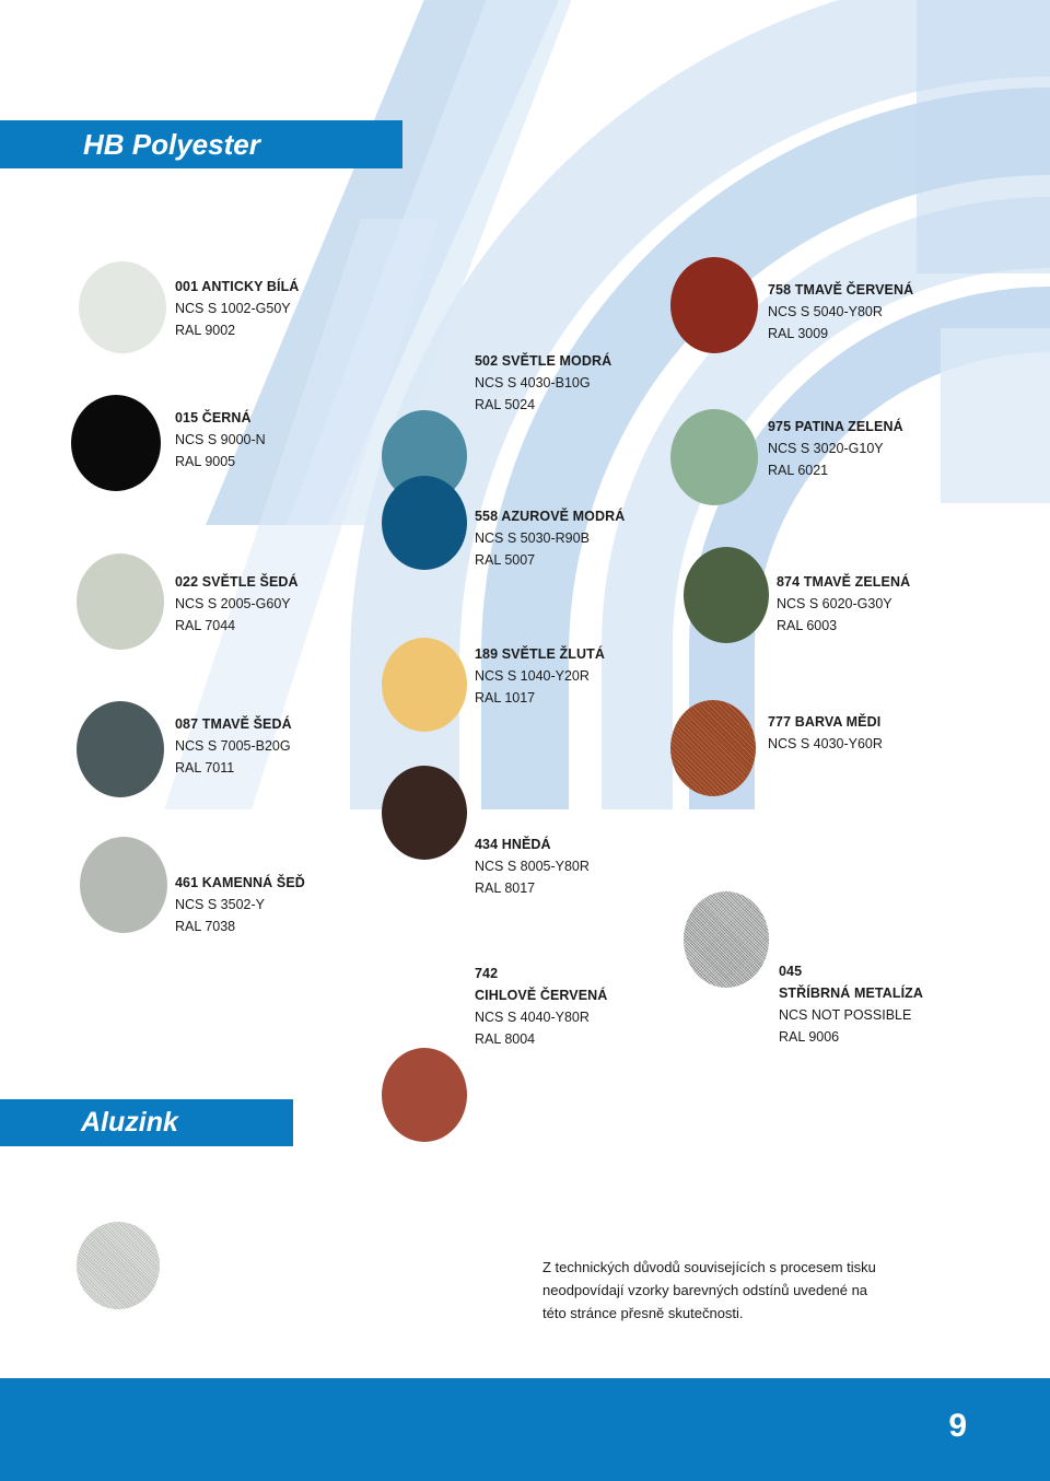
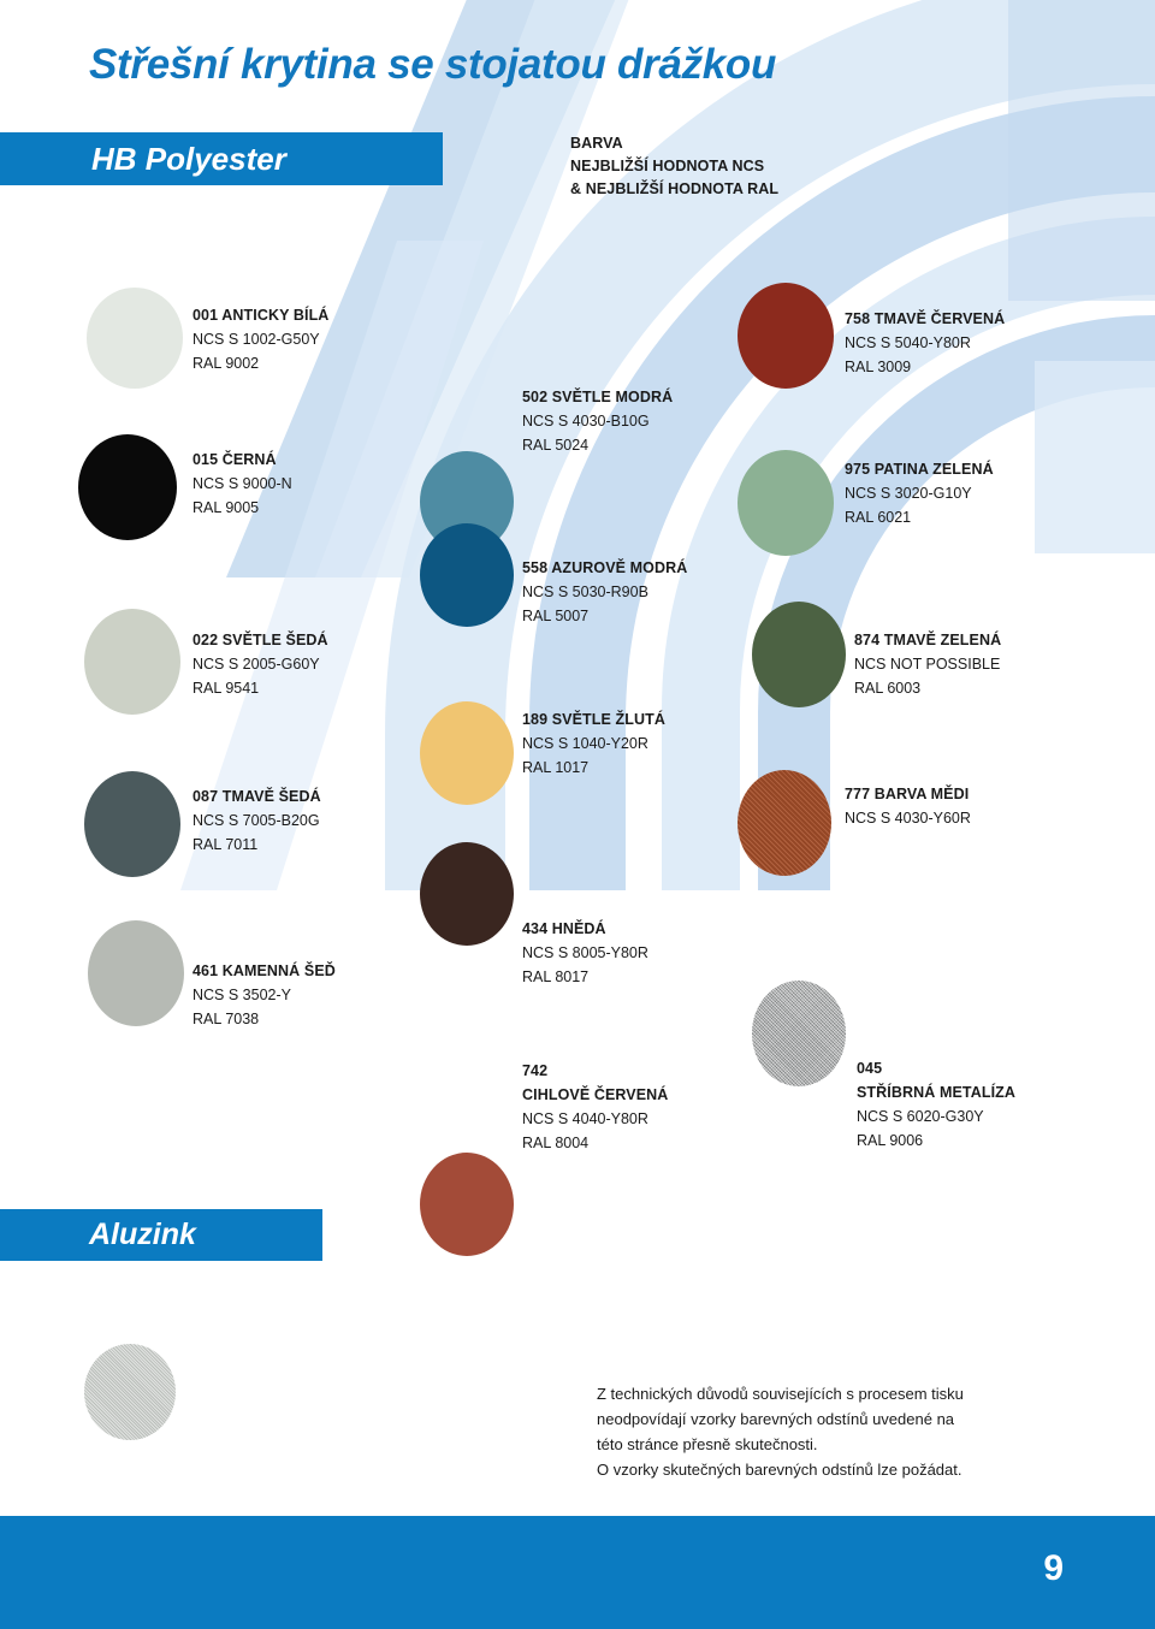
+ Střešní krytina se stojatou drážkou
  HB Polyester
+ BARVA
+ NEJBLIŽŠÍ HODNOTA NCS
+ & NEJBLIŽŠÍ HODNOTA RAL
  001 ANTICKY BÍLÁ
  NCS S 1002-G50Y
  RAL 9002
  015 ČERNÁ
  NCS S 9000-N
  RAL 9005
  022 SVĚTLE ŠEDÁ
  NCS S 2005-G60Y
- RAL 7044
+ RAL 9541
  087 TMAVĚ ŠEDÁ
  NCS S 7005-B20G
  RAL 7011
  461 KAMENNÁ ŠEĎ
  NCS S 3502-Y
  RAL 7038
  502 SVĚTLE MODRÁ
  NCS S 4030-B10G
  RAL 5024
  558 AZUROVĚ MODRÁ
  NCS S 5030-R90B
  RAL 5007
  189 SVĚTLE ŽLUTÁ
  NCS S 1040-Y20R
  RAL 1017
  434 HNĚDÁ
  NCS S 8005-Y80R
  RAL 8017
  742
  CIHLOVĚ ČERVENÁ
  NCS S 4040-Y80R
  RAL 8004
  758 TMAVĚ ČERVENÁ
  NCS S 5040-Y80R
  RAL 3009
  975 PATINA ZELENÁ
  NCS S 3020-G10Y
  RAL 6021
  874 TMAVĚ ZELENÁ
- NCS S 6020-G30Y
+ NCS NOT POSSIBLE
  RAL 6003
  777 BARVA MĚDI
  NCS S 4030-Y60R
  045
  STŘÍBRNÁ METALÍZA
- NCS NOT POSSIBLE
+ NCS S 6020-G30Y
  RAL 9006
  Aluzink
  Z technických důvodů souvisejících s procesem tisku
  neodpovídají vzorky barevných odstínů uvedené na
  této stránce přesně skutečnosti.
+ O vzorky skutečných barevných odstínů lze požádat.
  9
